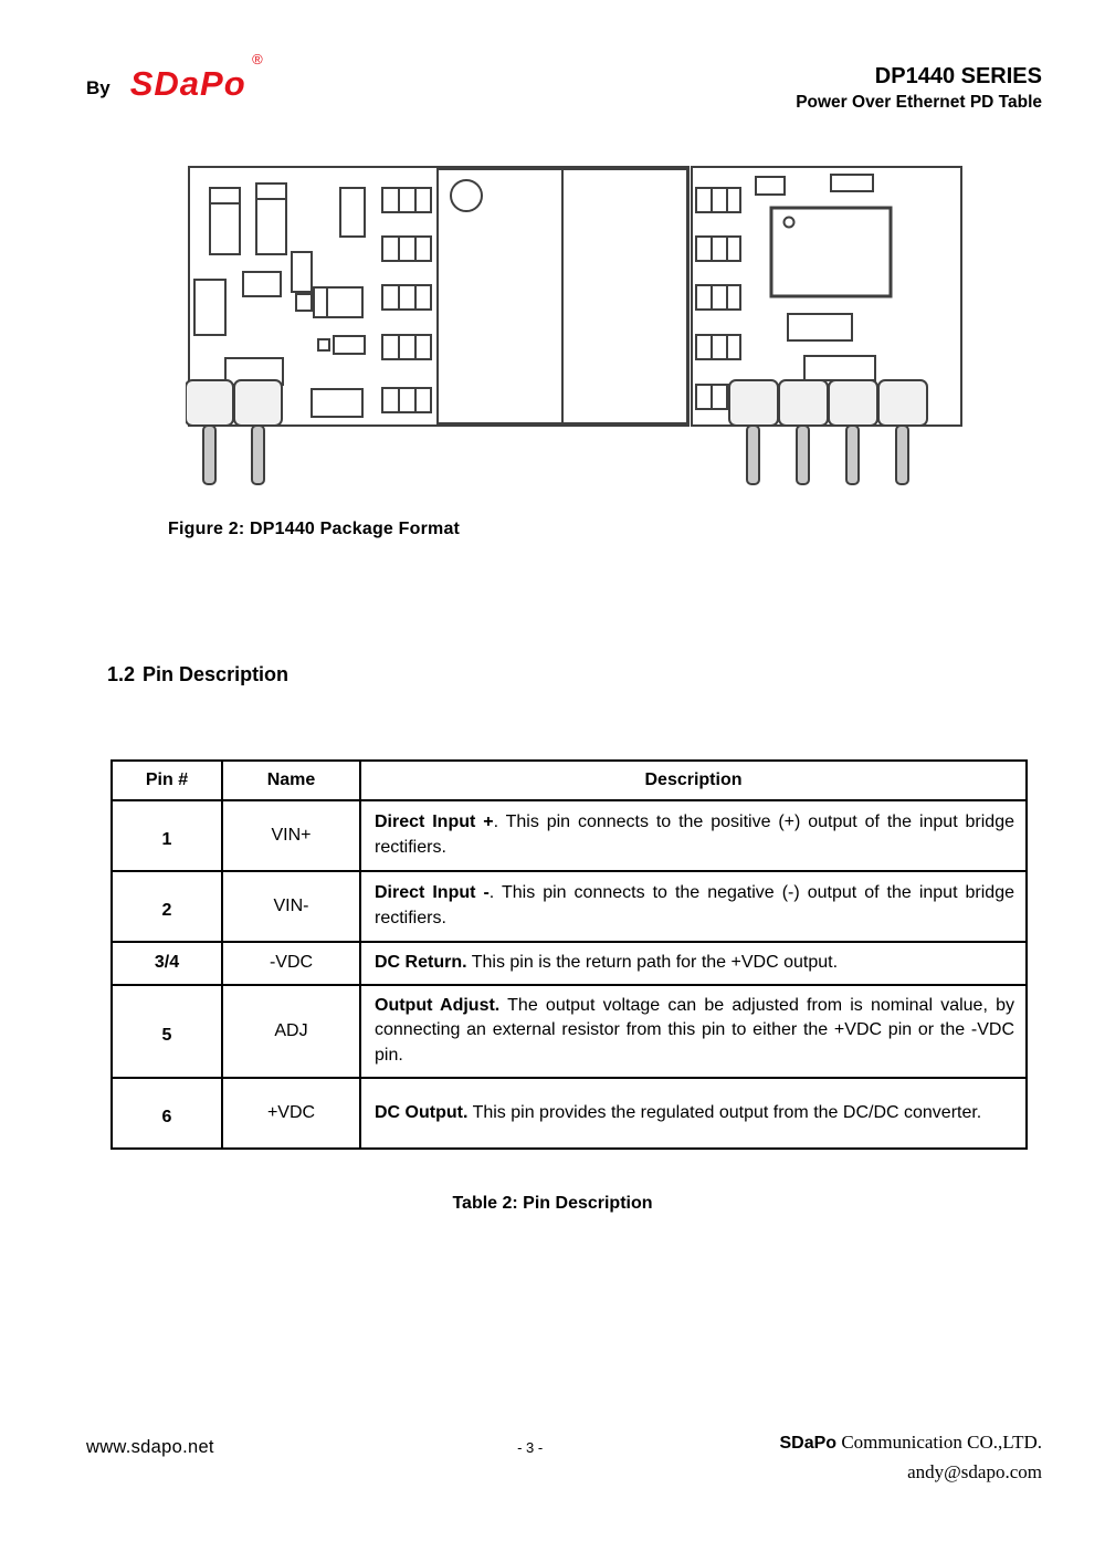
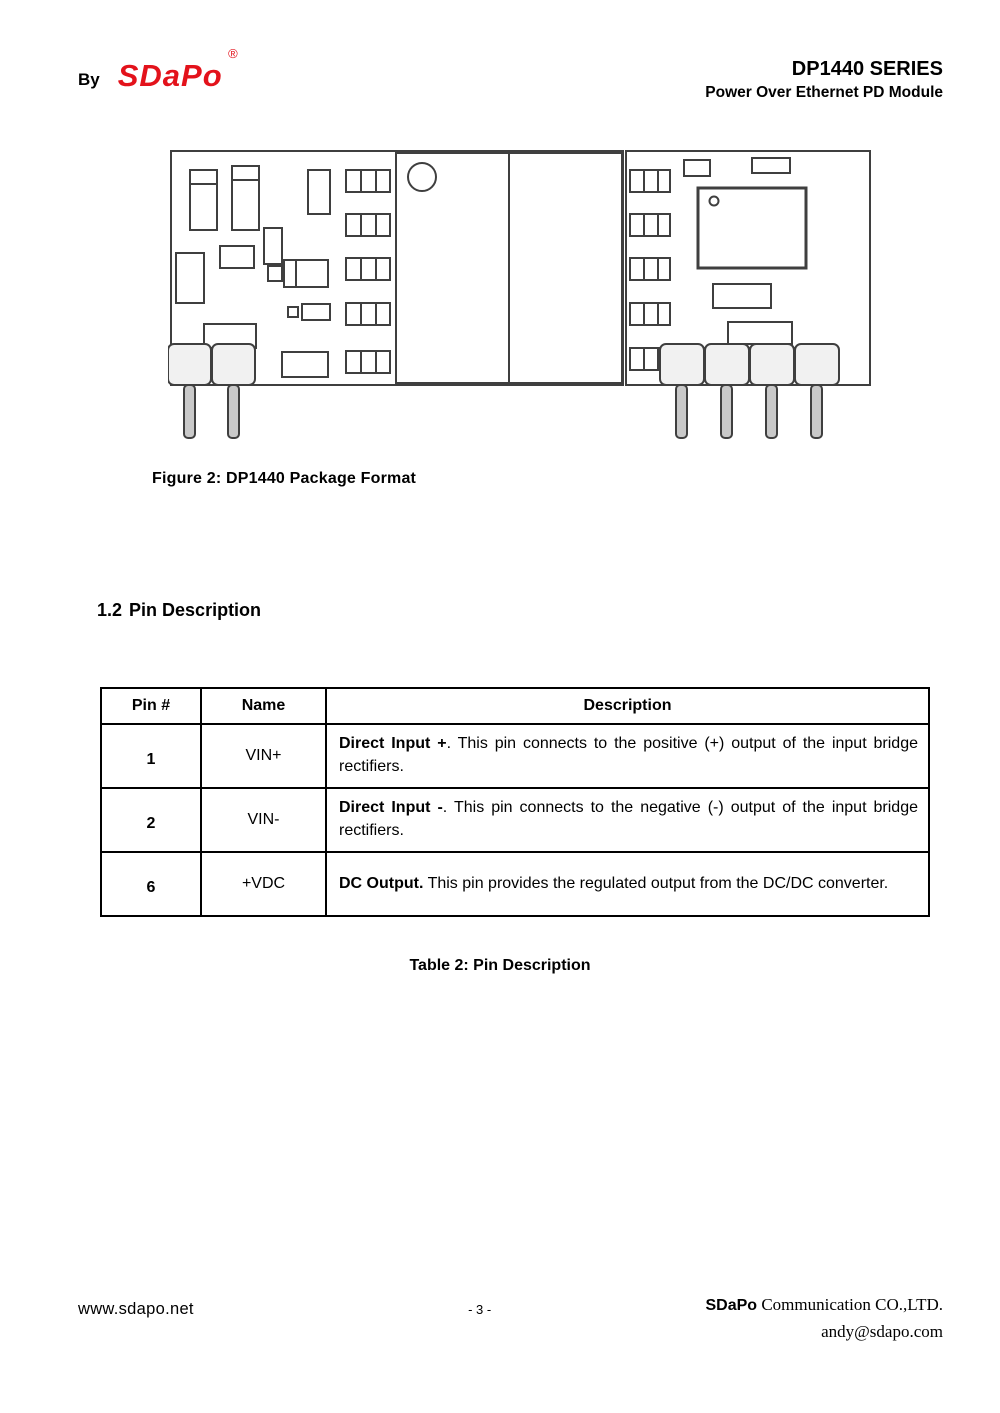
  By
  SDaPo
  ®
  DP1440 SERIES
- Power Over Ethernet PD Table
+ Power Over Ethernet PD Module
  Figure 2: DP1440 Package Format
  1.2 Pin Description
  Pin #	Name	Description
  1	VIN+	Direct Input +. This pin connects to the positive (+) output of the input bridge rectifiers.
  2	VIN-	Direct Input -. This pin connects to the negative (-) output of the input bridge rectifiers.
- 3/4	-VDC	DC Return. This pin is the return path for the +VDC output.
- 5	ADJ	Output Adjust. The output voltage can be adjusted from is nominal value, by connecting an external resistor from this pin to either the +VDC pin or the -VDC pin.
  6	+VDC	DC Output. This pin provides the regulated output from the DC/DC converter.
  Table 2: Pin Description
  www.sdapo.net
  - 3 -
  SDaPo Communication CO.,LTD.
  andy@sdapo.com
